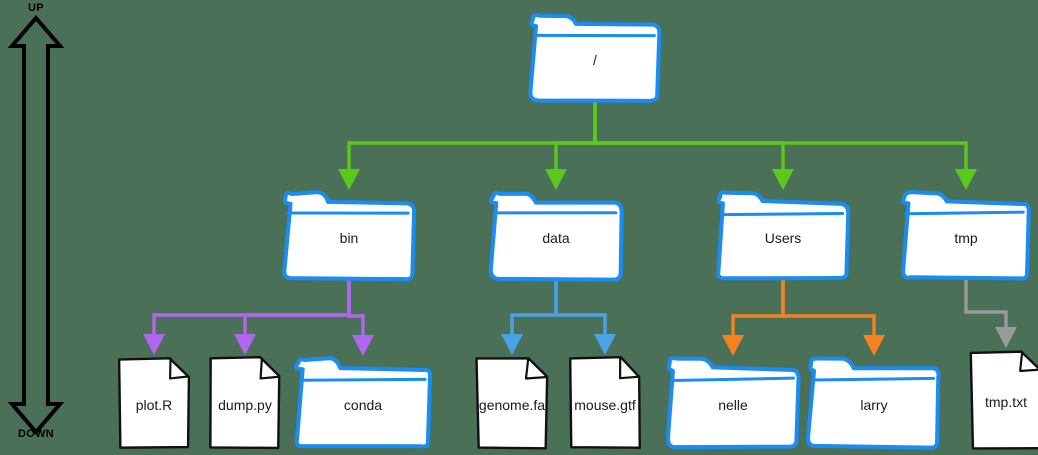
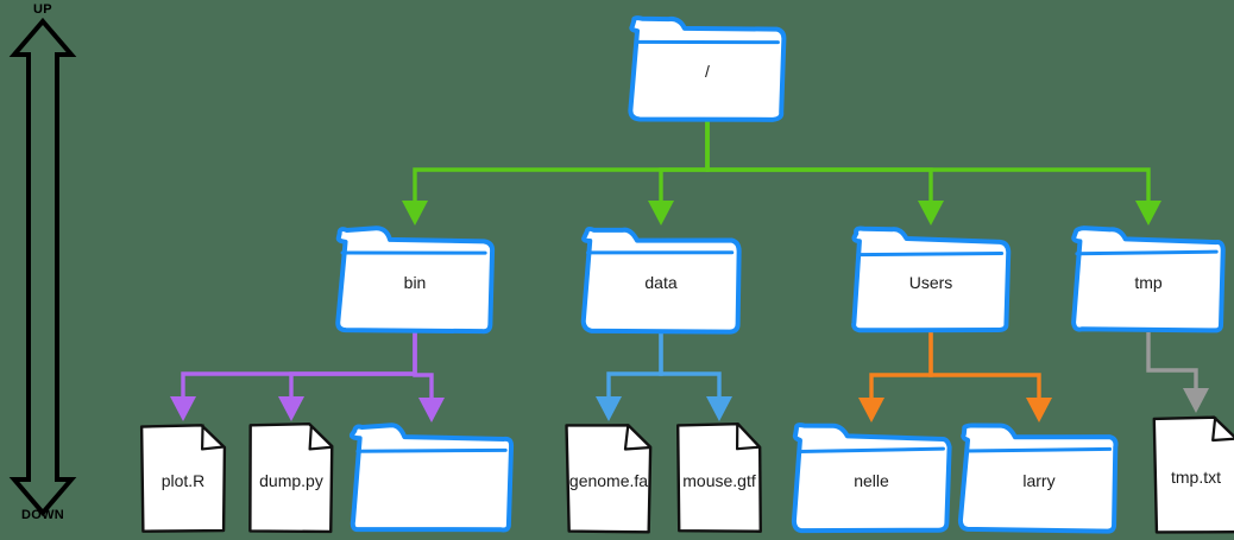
  UP
  DOWN
  /
  bin
  data
  Users
  tmp
  plot.R
  dump.py
- conda
  genome.fa
  mouse.gtf
  nelle
  larry
  tmp.txt
